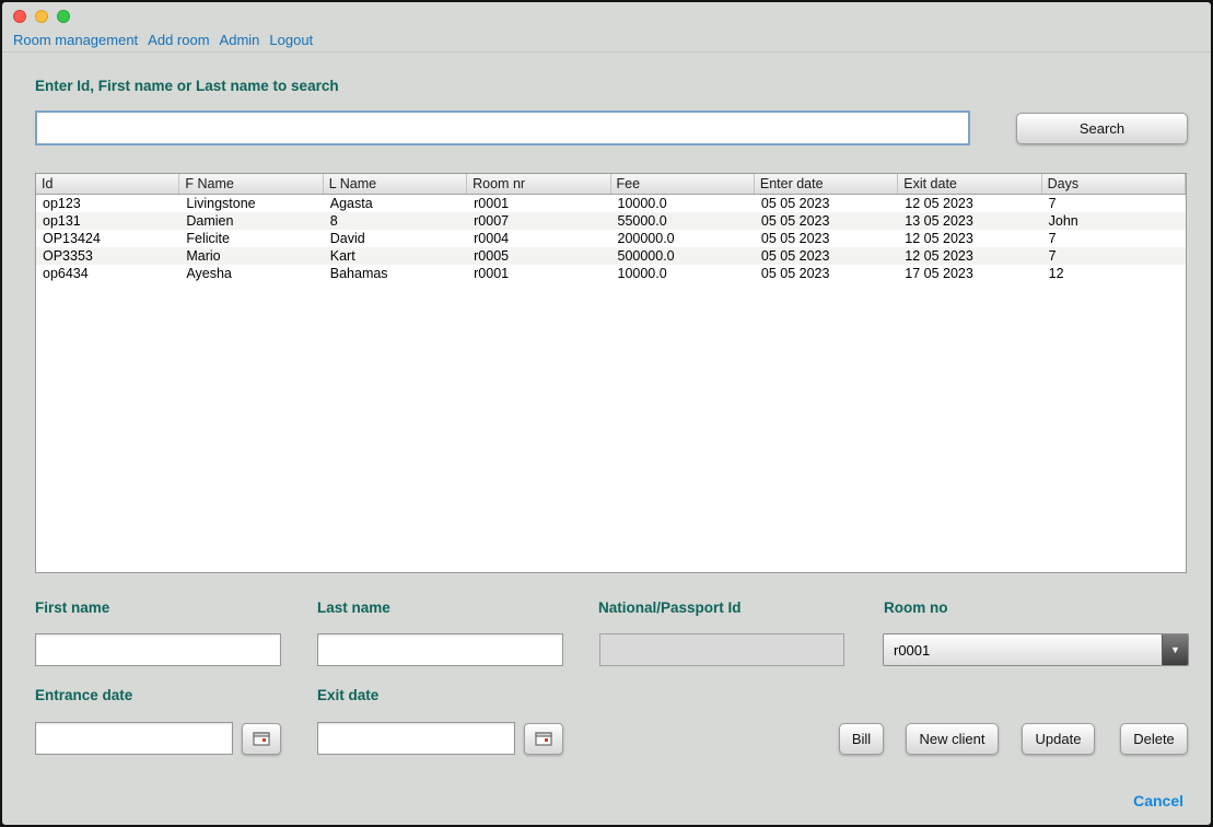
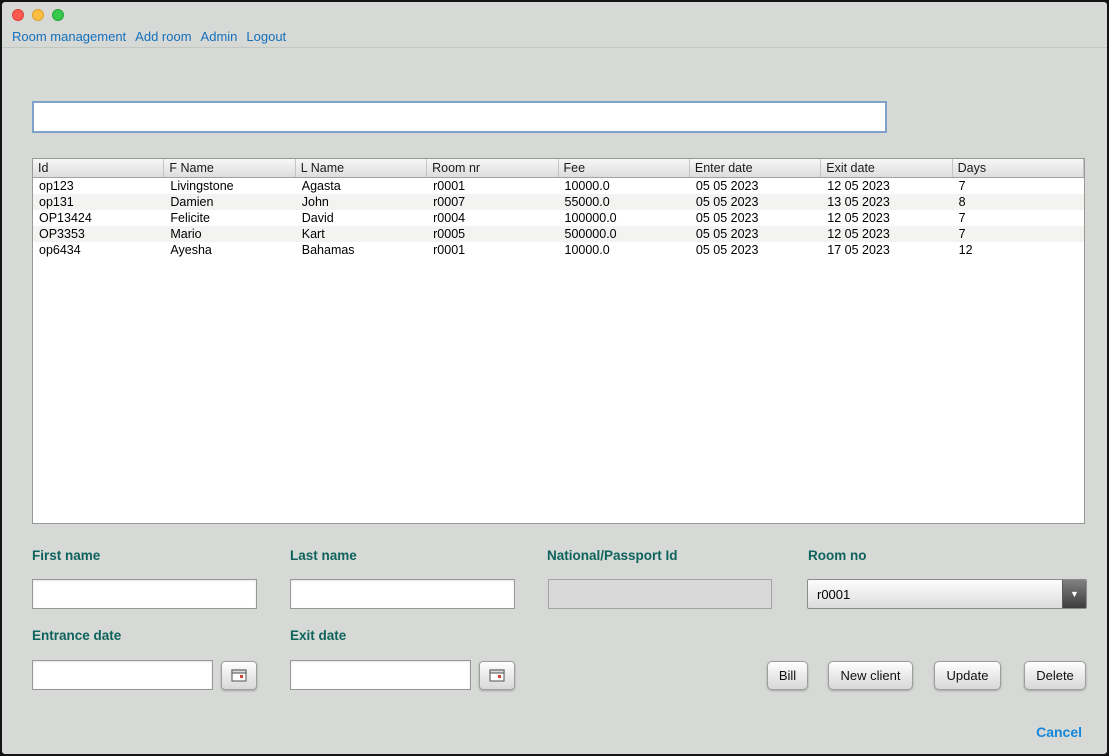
  Room management
  Add room
  Admin
  Logout
- Enter Id, First name or Last name to search
- Search
  Id
  F Name
  L Name
  Room nr
  Fee
  Enter date
  Exit date
  Days
  op123
  Livingstone
  Agasta
  r0001
  10000.0
  05 05 2023
  12 05 2023
  7
  op131
  Damien
- 8
+ John
  r0007
  55000.0
  05 05 2023
  13 05 2023
- John
+ 8
  OP13424
  Felicite
  David
  r0004
- 200000.0
+ 100000.0
  05 05 2023
  12 05 2023
  7
  OP3353
  Mario
  Kart
  r0005
  500000.0
  05 05 2023
  12 05 2023
  7
  op6434
  Ayesha
  Bahamas
  r0001
  10000.0
  05 05 2023
  17 05 2023
  12
  First name
  Last name
  National/Passport Id
  Room no
  r0001
  ▼
  Entrance date
  Exit date
  Bill
  New client
  Update
  Delete
  Cancel
